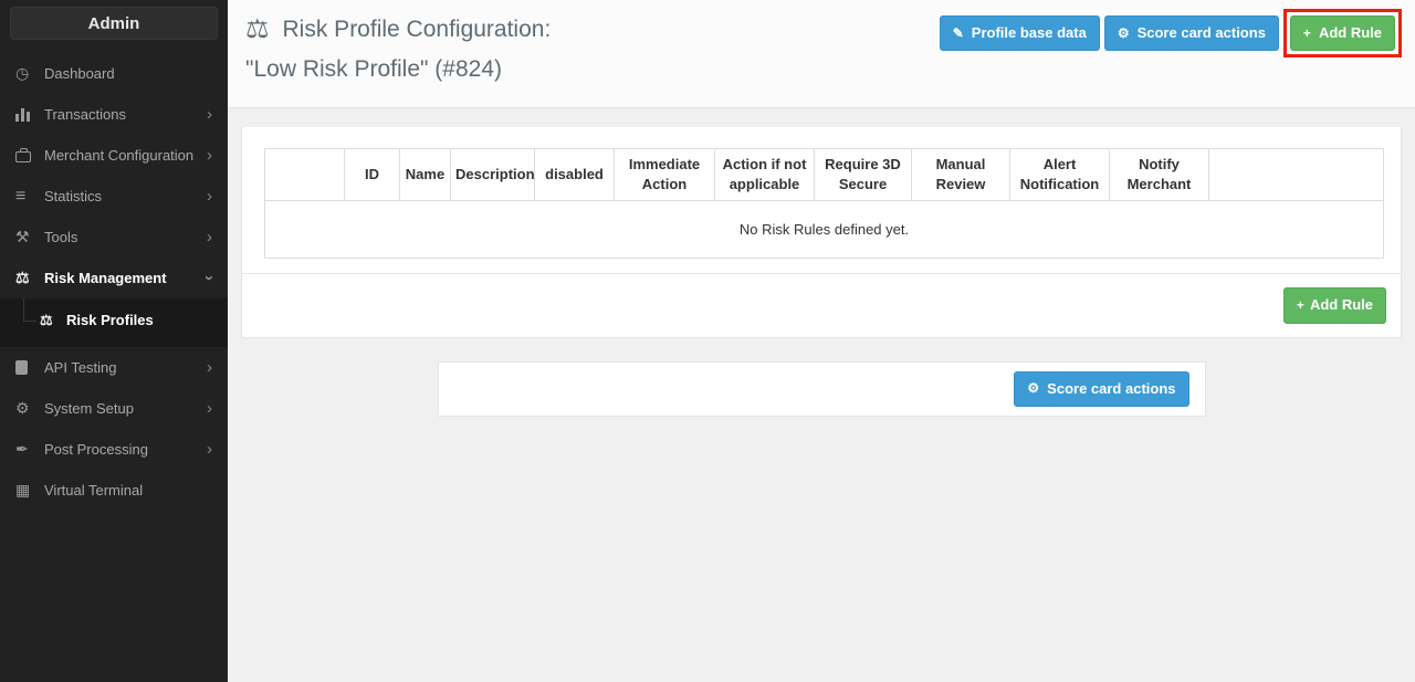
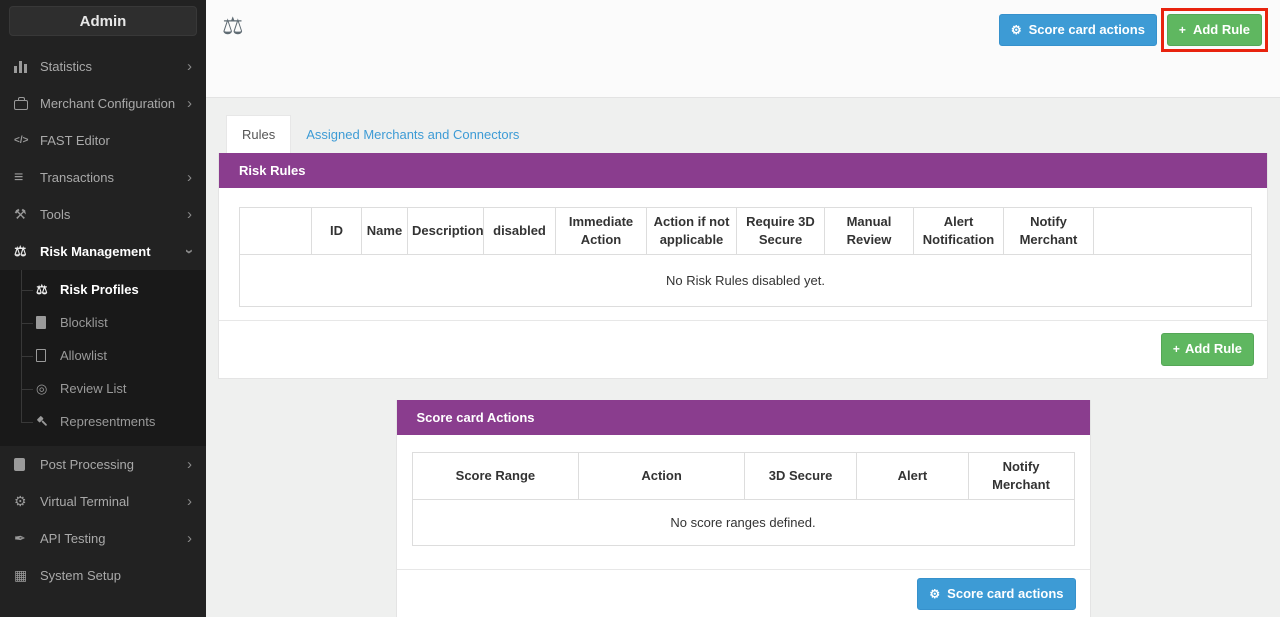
  Admin
- ◷
- Dashboard
- Transactions
+ Statistics
  ›
  Merchant Configuration
  ›
+ </>
+ FAST Editor
  ≡
- Statistics
+ Transactions
  ›
  ⚒
  Tools
  ›
  ⚖
  Risk Management
  ⚖
  Risk Profiles
+ Blocklist
+ Allowlist
+ ◎
+ Review List
+ Representments
- API Testing
+ Post Processing
  ›
  ⚙
- System Setup
+ Virtual Terminal
  ›
  ✒
- Post Processing
+ API Testing
  ›
  ▦
- Virtual Terminal
+ System Setup
  ⚖
- Risk Profile Configuration:
- "Low Risk Profile" (#824)
- ✎
- Profile base data
  ⚙
  Score card actions
  +
  Add Rule
+ Rules
+ Assigned Merchants and Connectors
+ Risk Rules
  	ID	Name	Description	disabled	Immediate Action	Action if not applicable	Require 3D Secure	Manual Review	Alert Notification	Notify Merchant
- No Risk Rules defined yet.
+ No Risk Rules disabled yet.
  +
  Add Rule
+ Score card Actions
+ Score Range	Action	3D Secure	Alert	Notify Merchant
+ No score ranges defined.
  ⚙
  Score card actions
